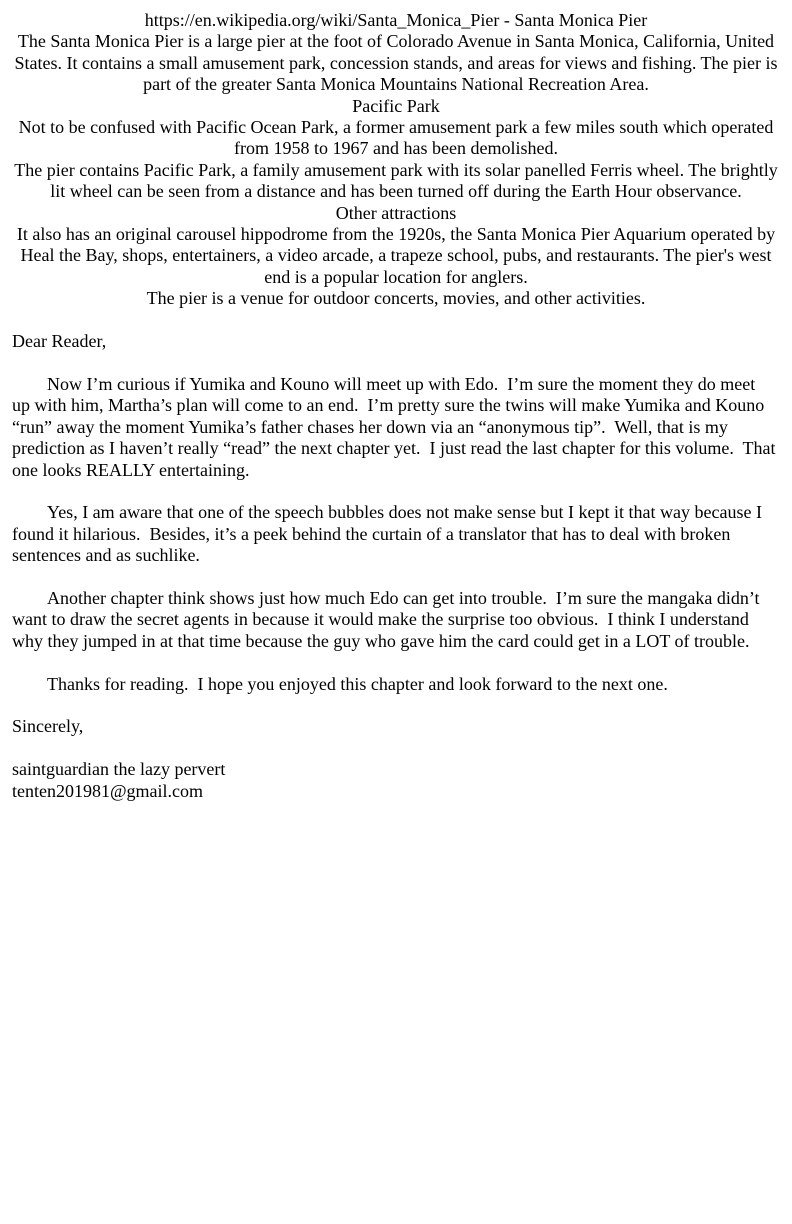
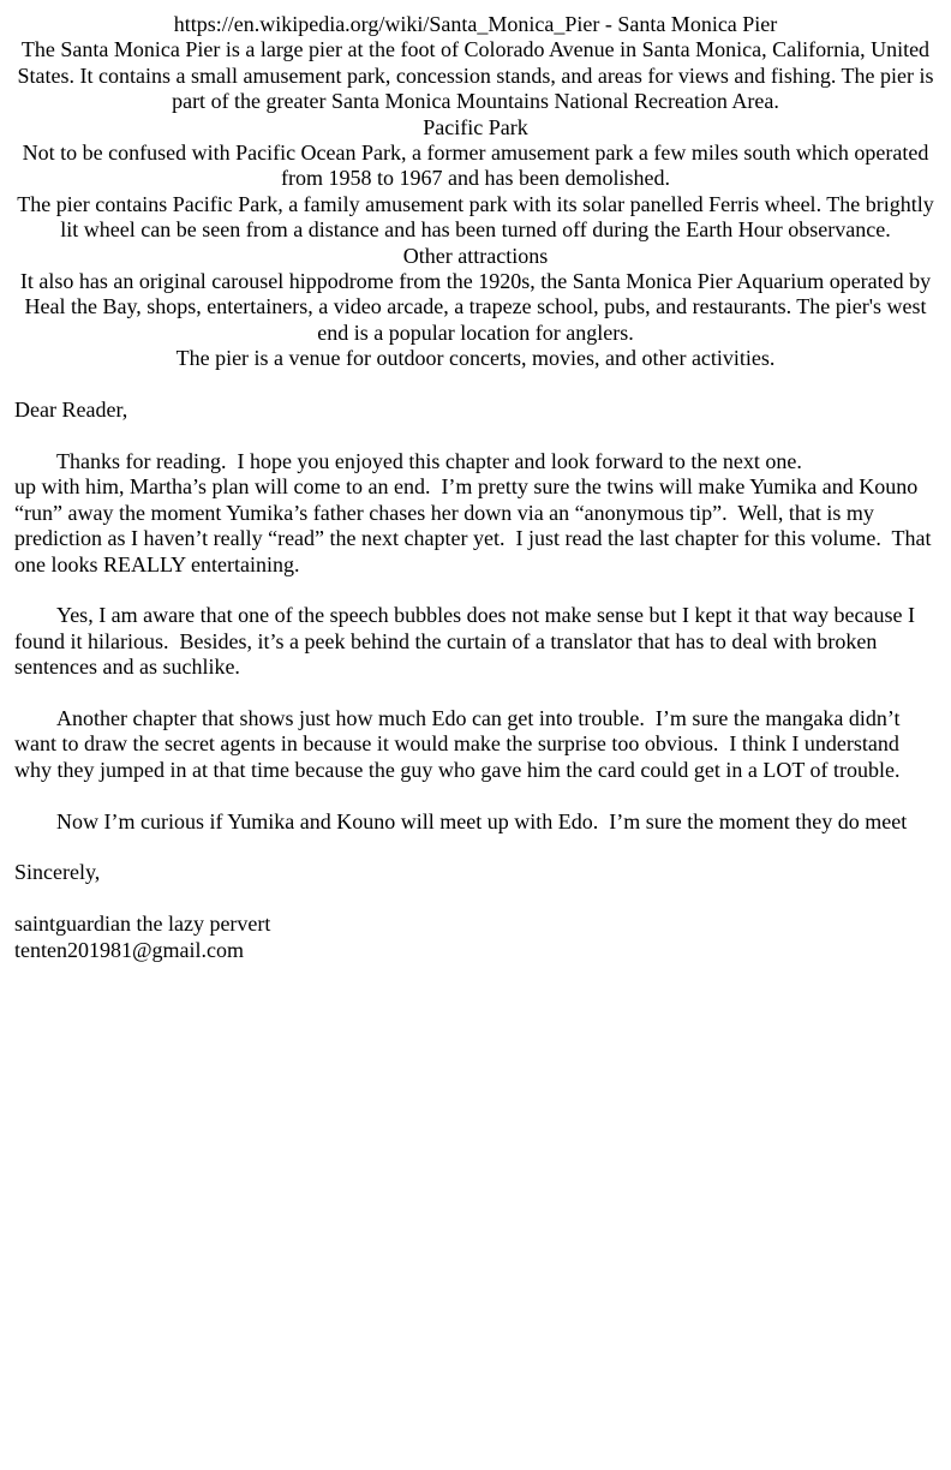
  https://en.wikipedia.org/wiki/Santa_Monica_Pier - Santa Monica Pier
  The Santa Monica Pier is a large pier at the foot of Colorado Avenue in Santa Monica, California, United
  States. It contains a small amusement park, concession stands, and areas for views and fishing. The pier is
  part of the greater Santa Monica Mountains National Recreation Area.
  Pacific Park
  Not to be confused with Pacific Ocean Park, a former amusement park a few miles south which operated
  from 1958 to 1967 and has been demolished.
  The pier contains Pacific Park, a family amusement park with its solar panelled Ferris wheel. The brightly
  lit wheel can be seen from a distance and has been turned off during the Earth Hour observance.
  Other attractions
  It also has an original carousel hippodrome from the 1920s, the Santa Monica Pier Aquarium operated by
  Heal the Bay, shops, entertainers, a video arcade, a trapeze school, pubs, and restaurants. The pier's west
  end is a popular location for anglers.
  The pier is a venue for outdoor concerts, movies, and other activities.
  Dear Reader,
- Now I’m curious if Yumika and Kouno will meet up with Edo. I’m sure the moment they do meet
+ Thanks for reading. I hope you enjoyed this chapter and look forward to the next one.
  up with him, Martha’s plan will come to an end. I’m pretty sure the twins will make Yumika and Kouno
  “run” away the moment Yumika’s father chases her down via an “anonymous tip”. Well, that is my
  prediction as I haven’t really “read” the next chapter yet. I just read the last chapter for this volume. That
  one looks REALLY entertaining.
  Yes, I am aware that one of the speech bubbles does not make sense but I kept it that way because I
  found it hilarious. Besides, it’s a peek behind the curtain of a translator that has to deal with broken
  sentences and as suchlike.
- Another chapter think shows just how much Edo can get into trouble. I’m sure the mangaka didn’t
+ Another chapter that shows just how much Edo can get into trouble. I’m sure the mangaka didn’t
  want to draw the secret agents in because it would make the surprise too obvious. I think I understand
  why they jumped in at that time because the guy who gave him the card could get in a LOT of trouble.
- Thanks for reading. I hope you enjoyed this chapter and look forward to the next one.
+ Now I’m curious if Yumika and Kouno will meet up with Edo. I’m sure the moment they do meet
  Sincerely,
  saintguardian the lazy pervert
  tenten201981@gmail.com
